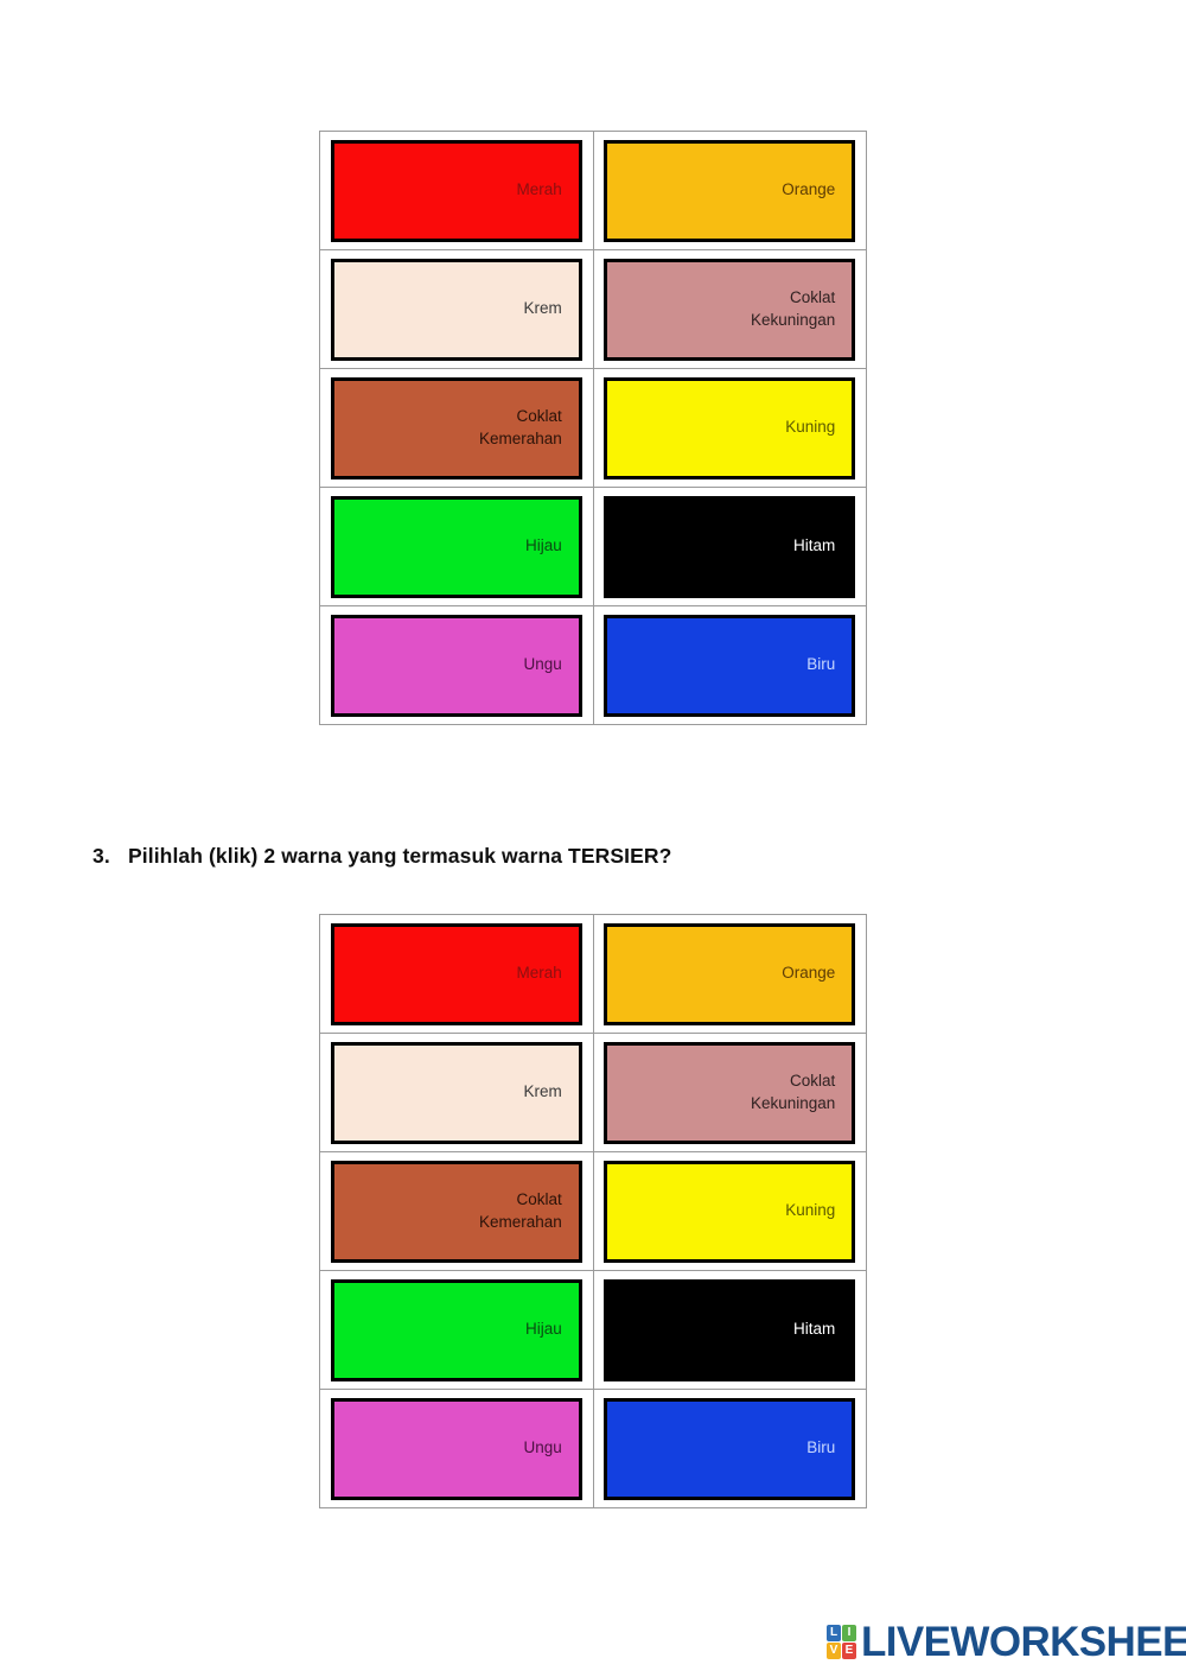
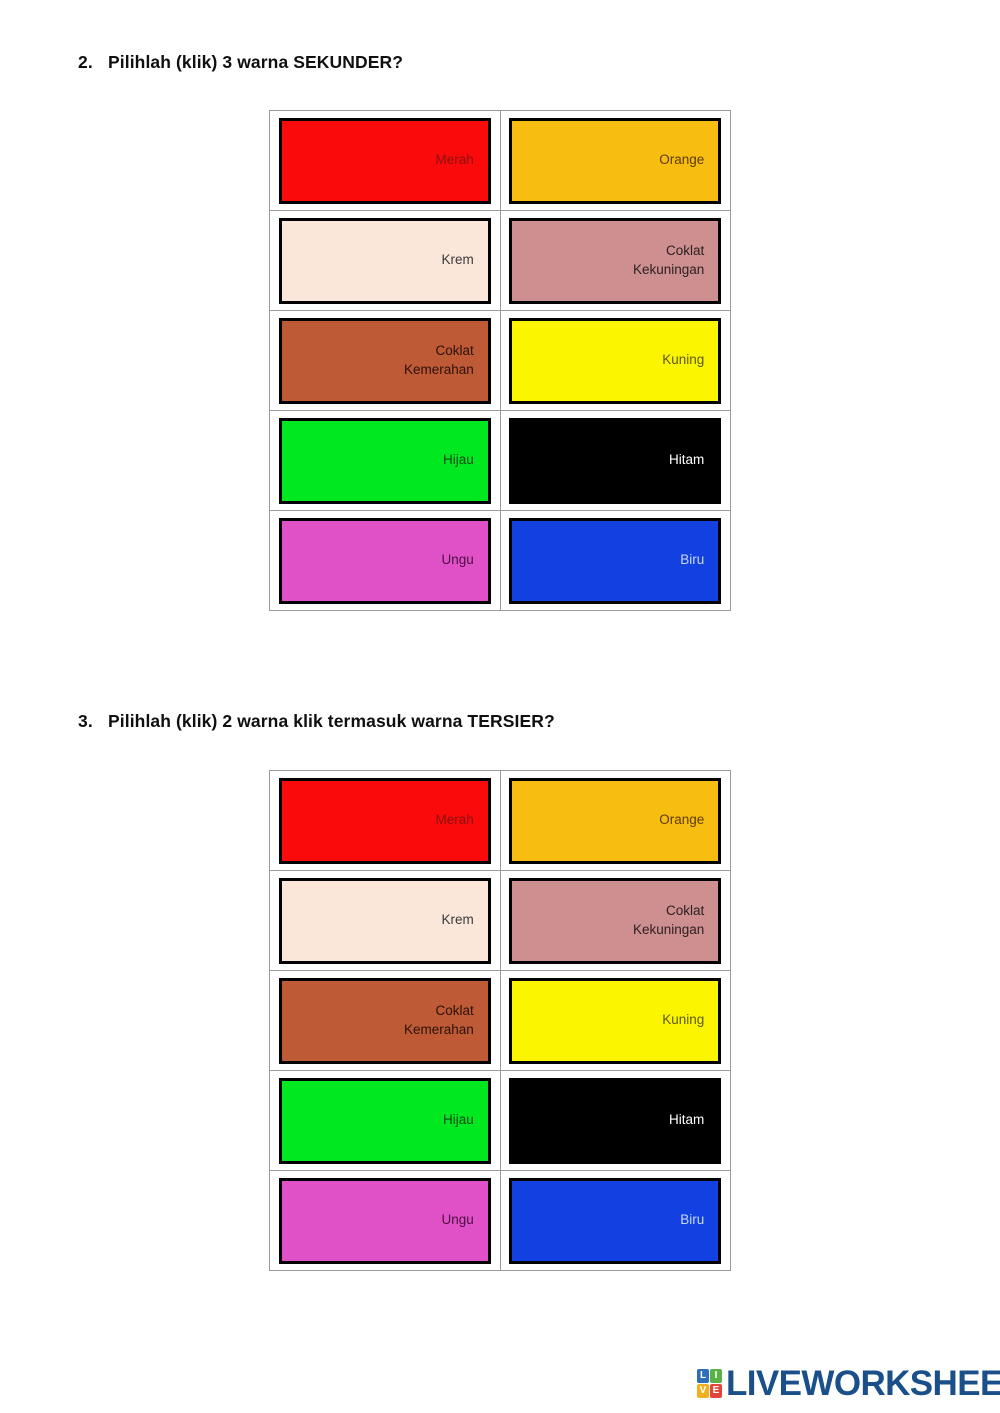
+ 2. Pilihlah (klik) 3 warna SEKUNDER?
  Merah	Orange
  Krem	Coklat Kekuningan
  Coklat Kemerahan	Kuning
  Hijau	Hitam
  Ungu	Biru
- 3. Pilihlah (klik) 2 warna yang termasuk warna TERSIER?
+ 3. Pilihlah (klik) 2 warna klik termasuk warna TERSIER?
  Merah	Orange
  Krem	Coklat Kekuningan
  Coklat Kemerahan	Kuning
  Hijau	Hitam
  Ungu	Biru
  L
  I
  V
  E
  LIVEWORKSHEE
